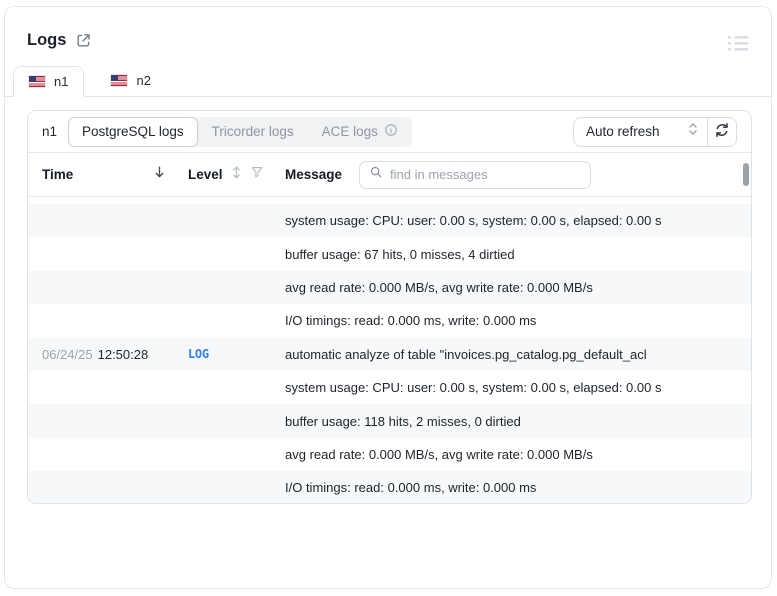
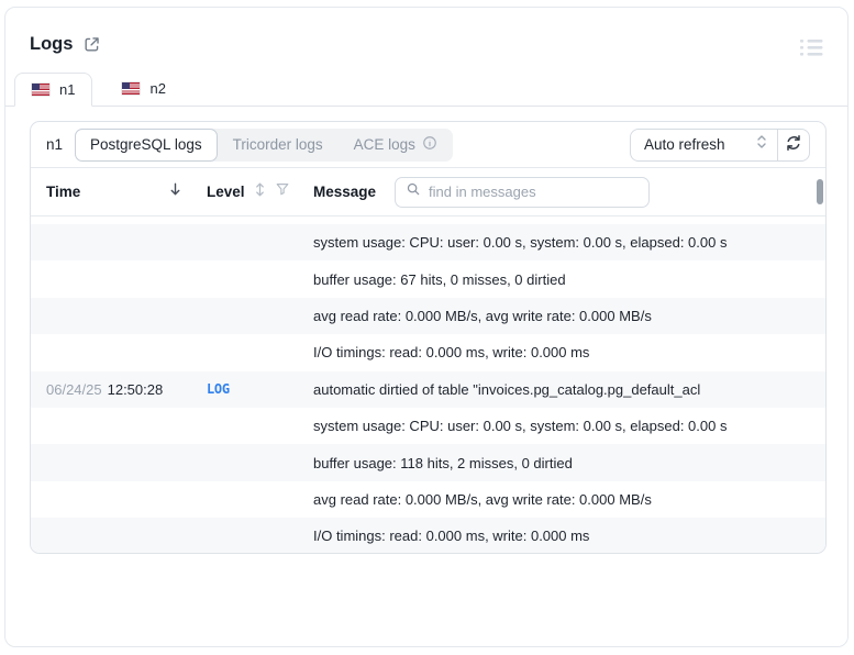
  Logs
  n1
  n2
  n1
  PostgreSQL logs
  Tricorder logs
  ACE logs
  Auto refresh
  Time
  Level
  Message
  find in messages
  system usage: CPU: user: 0.00 s, system: 0.00 s, elapsed: 0.00 s
- buffer usage: 67 hits, 0 misses, 4 dirtied
+ buffer usage: 67 hits, 0 misses, 0 dirtied
  avg read rate: 0.000 MB/s, avg write rate: 0.000 MB/s
  I/O timings: read: 0.000 ms, write: 0.000 ms
  06/24/25
  12:50:28
  LOG
- automatic analyze of table "invoices.pg_catalog.pg_default_acl
+ automatic dirtied of table "invoices.pg_catalog.pg_default_acl
  system usage: CPU: user: 0.00 s, system: 0.00 s, elapsed: 0.00 s
  buffer usage: 118 hits, 2 misses, 0 dirtied
  avg read rate: 0.000 MB/s, avg write rate: 0.000 MB/s
  I/O timings: read: 0.000 ms, write: 0.000 ms
